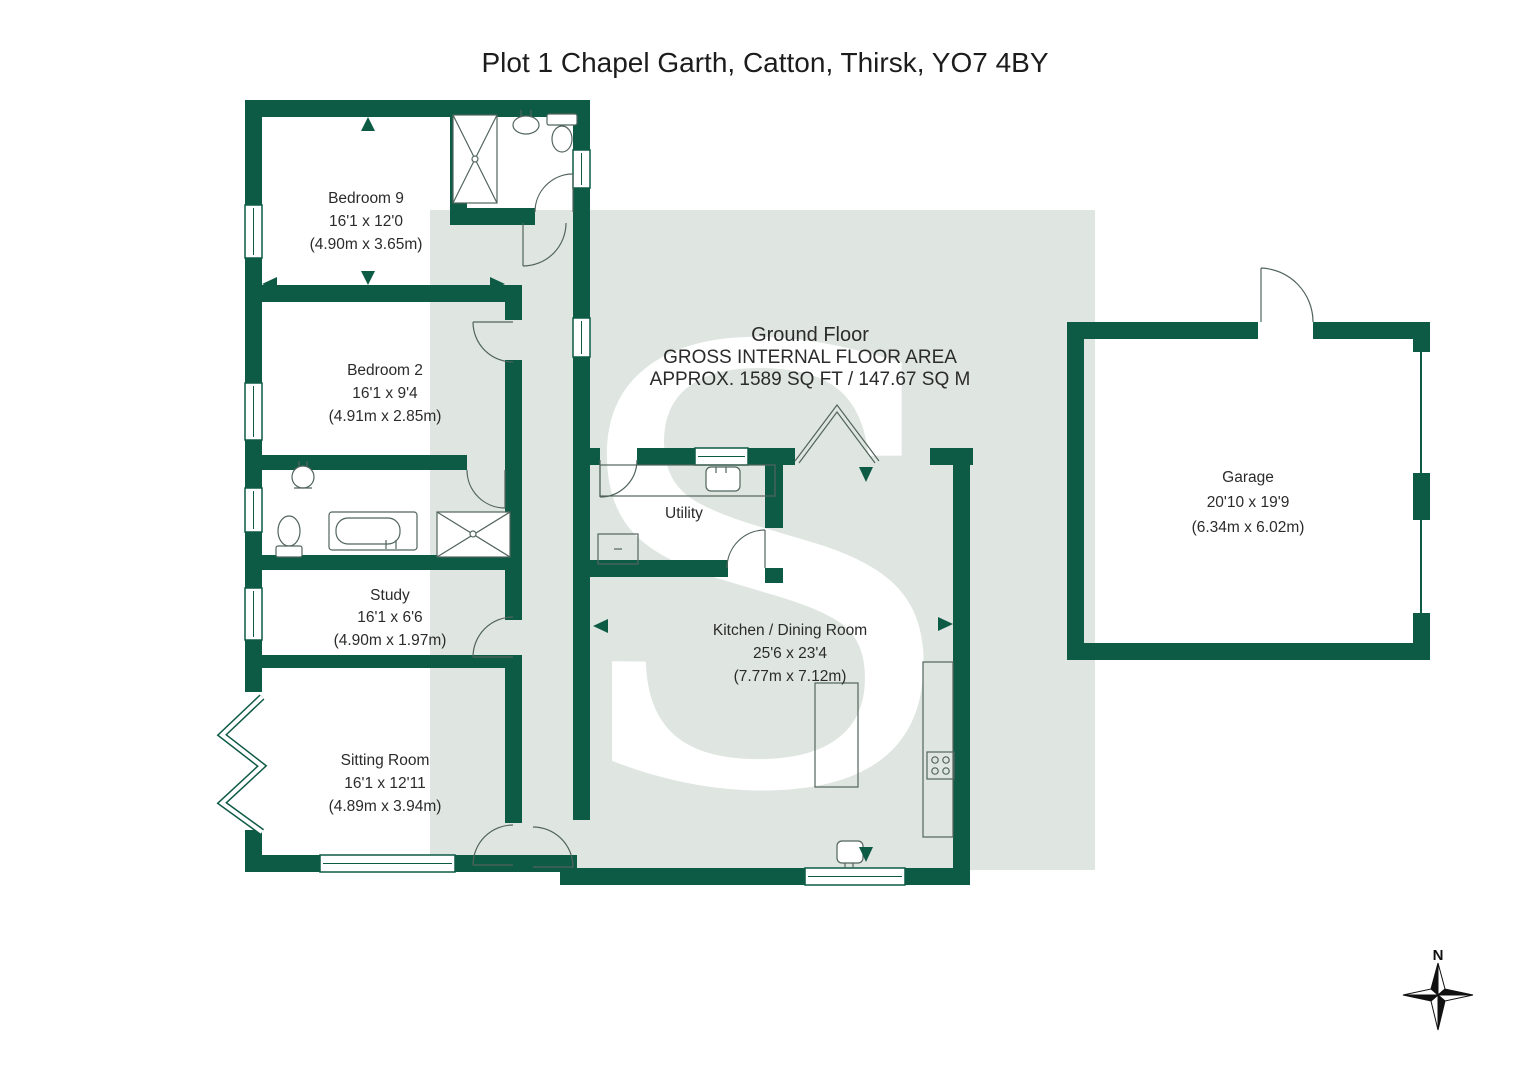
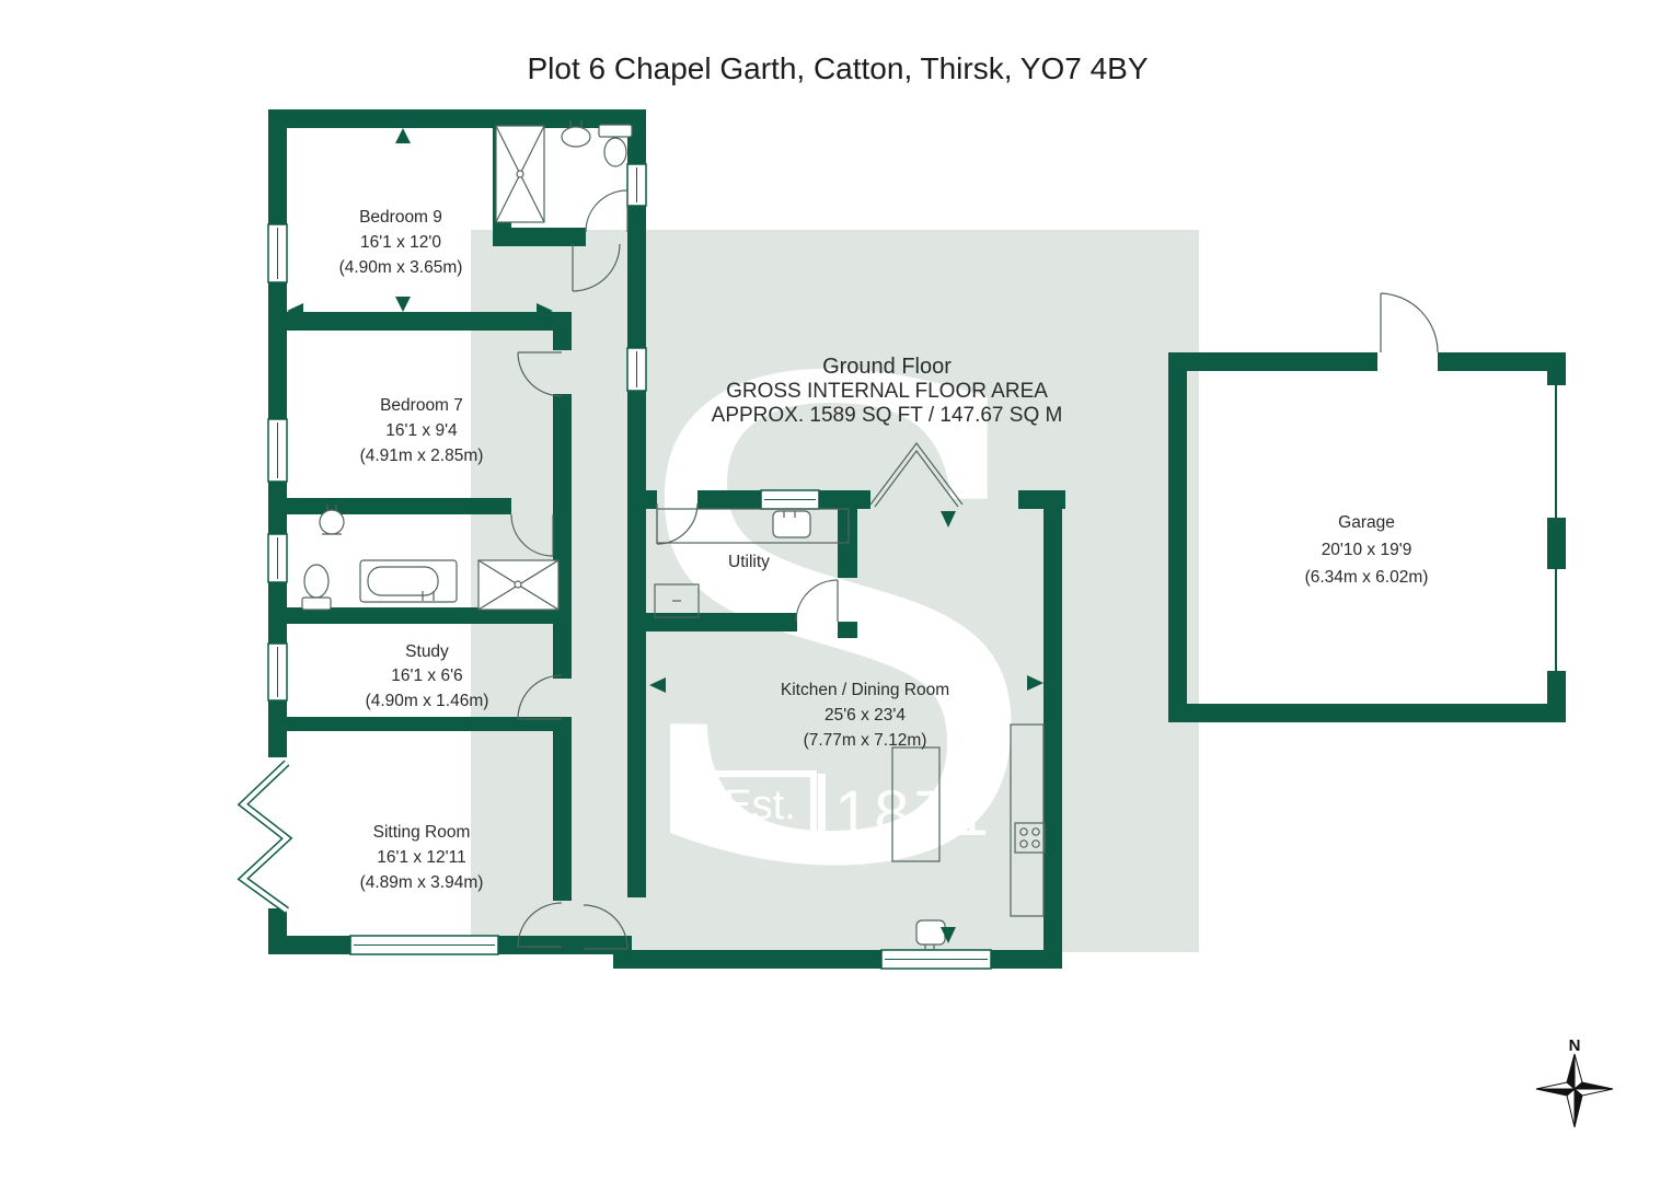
- Plot 1 Chapel Garth, Catton, Thirsk, YO7 4BY
+ Plot 6 Chapel Garth, Catton, Thirsk, YO7 4BY
  S
+ Est.
+ 1871
  Bedroom 9
  16'1 x 12'0
  (4.90m x 3.65m)
- Bedroom 2
+ Bedroom 7
  16'1 x 9'4
  (4.91m x 2.85m)
  Study
  16'1 x 6'6
- (4.90m x 1.97m)
+ (4.90m x 1.46m)
  Sitting Room
  16'1 x 12'11
  (4.89m x 3.94m)
  Utility
  Kitchen / Dining Room
  25'6 x 23'4
  (7.77m x 7.12m)
  Garage
  20'10 x 19'9
  (6.34m x 6.02m)
  Ground Floor
  GROSS INTERNAL FLOOR AREA
  APPROX. 1589 SQ FT / 147.67 SQ M
  N
